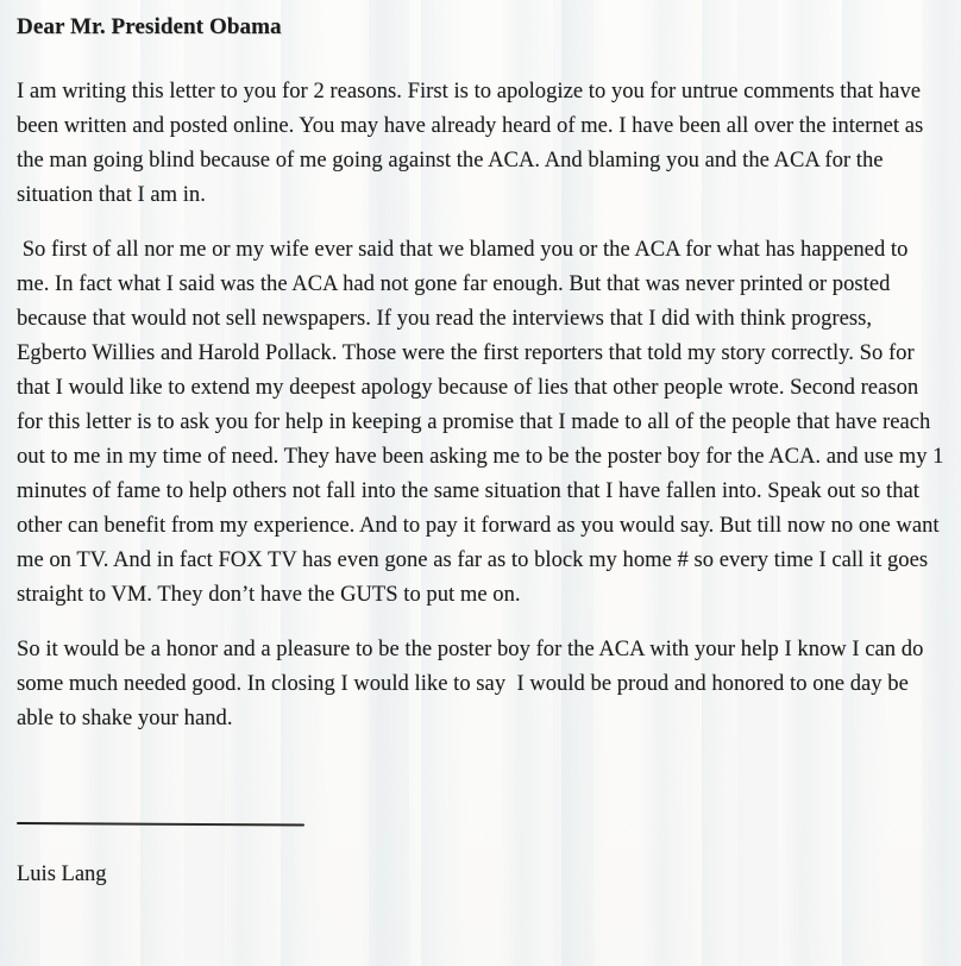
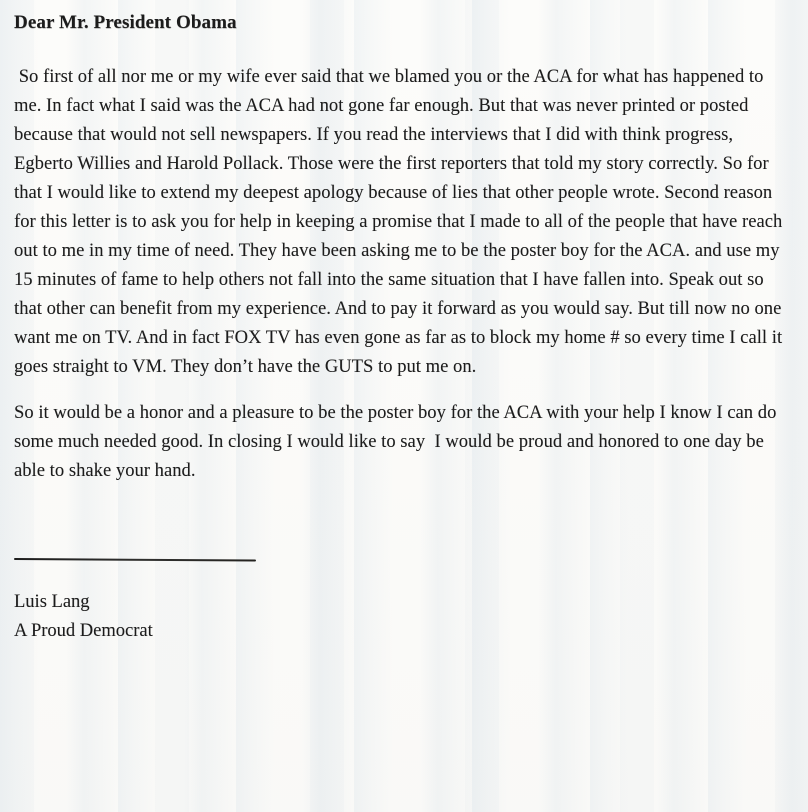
  Dear Mr. President Obama
- I am writing this letter to you for 2 reasons. First is to apologize to you for untrue comments that have been written and posted online. You may have already heard of me. I have been all over the internet as the man going blind because of me going against the ACA. And blaming you and the ACA for the situation that I am in.
- So first of all nor me or my wife ever said that we blamed you or the ACA for what has happened to me. In fact what I said was the ACA had not gone far enough. But that was never printed or posted because that would not sell newspapers. If you read the interviews that I did with think progress, Egberto Willies and Harold Pollack. Those were the first reporters that told my story correctly. So for that I would like to extend my deepest apology because of lies that other people wrote. Second reason for this letter is to ask you for help in keeping a promise that I made to all of the people that have reach out to me in my time of need. They have been asking me to be the poster boy for the ACA. and use my 1 minutes of fame to help others not fall into the same situation that I have fallen into. Speak out so that other can benefit from my experience. And to pay it forward as you would say. But till now no one want me on TV. And in fact FOX TV has even gone as far as to block my home # so every time I call it goes straight to VM. They don’t have the GUTS to put me on.
+ So first of all nor me or my wife ever said that we blamed you or the ACA for what has happened to me. In fact what I said was the ACA had not gone far enough. But that was never printed or posted because that would not sell newspapers. If you read the interviews that I did with think progress, Egberto Willies and Harold Pollack. Those were the first reporters that told my story correctly. So for that I would like to extend my deepest apology because of lies that other people wrote. Second reason for this letter is to ask you for help in keeping a promise that I made to all of the people that have reach out to me in my time of need. They have been asking me to be the poster boy for the ACA. and use my 15 minutes of fame to help others not fall into the same situation that I have fallen into. Speak out so that other can benefit from my experience. And to pay it forward as you would say. But till now no one want me on TV. And in fact FOX TV has even gone as far as to block my home # so every time I call it goes straight to VM. They don’t have the GUTS to put me on.
  So it would be a honor and a pleasure to be the poster boy for the ACA with your help I know I can do some much needed good. In closing I would like to say I would be proud and honored to one day be able to shake your hand.
  Luis Lang
+ A Proud Democrat
